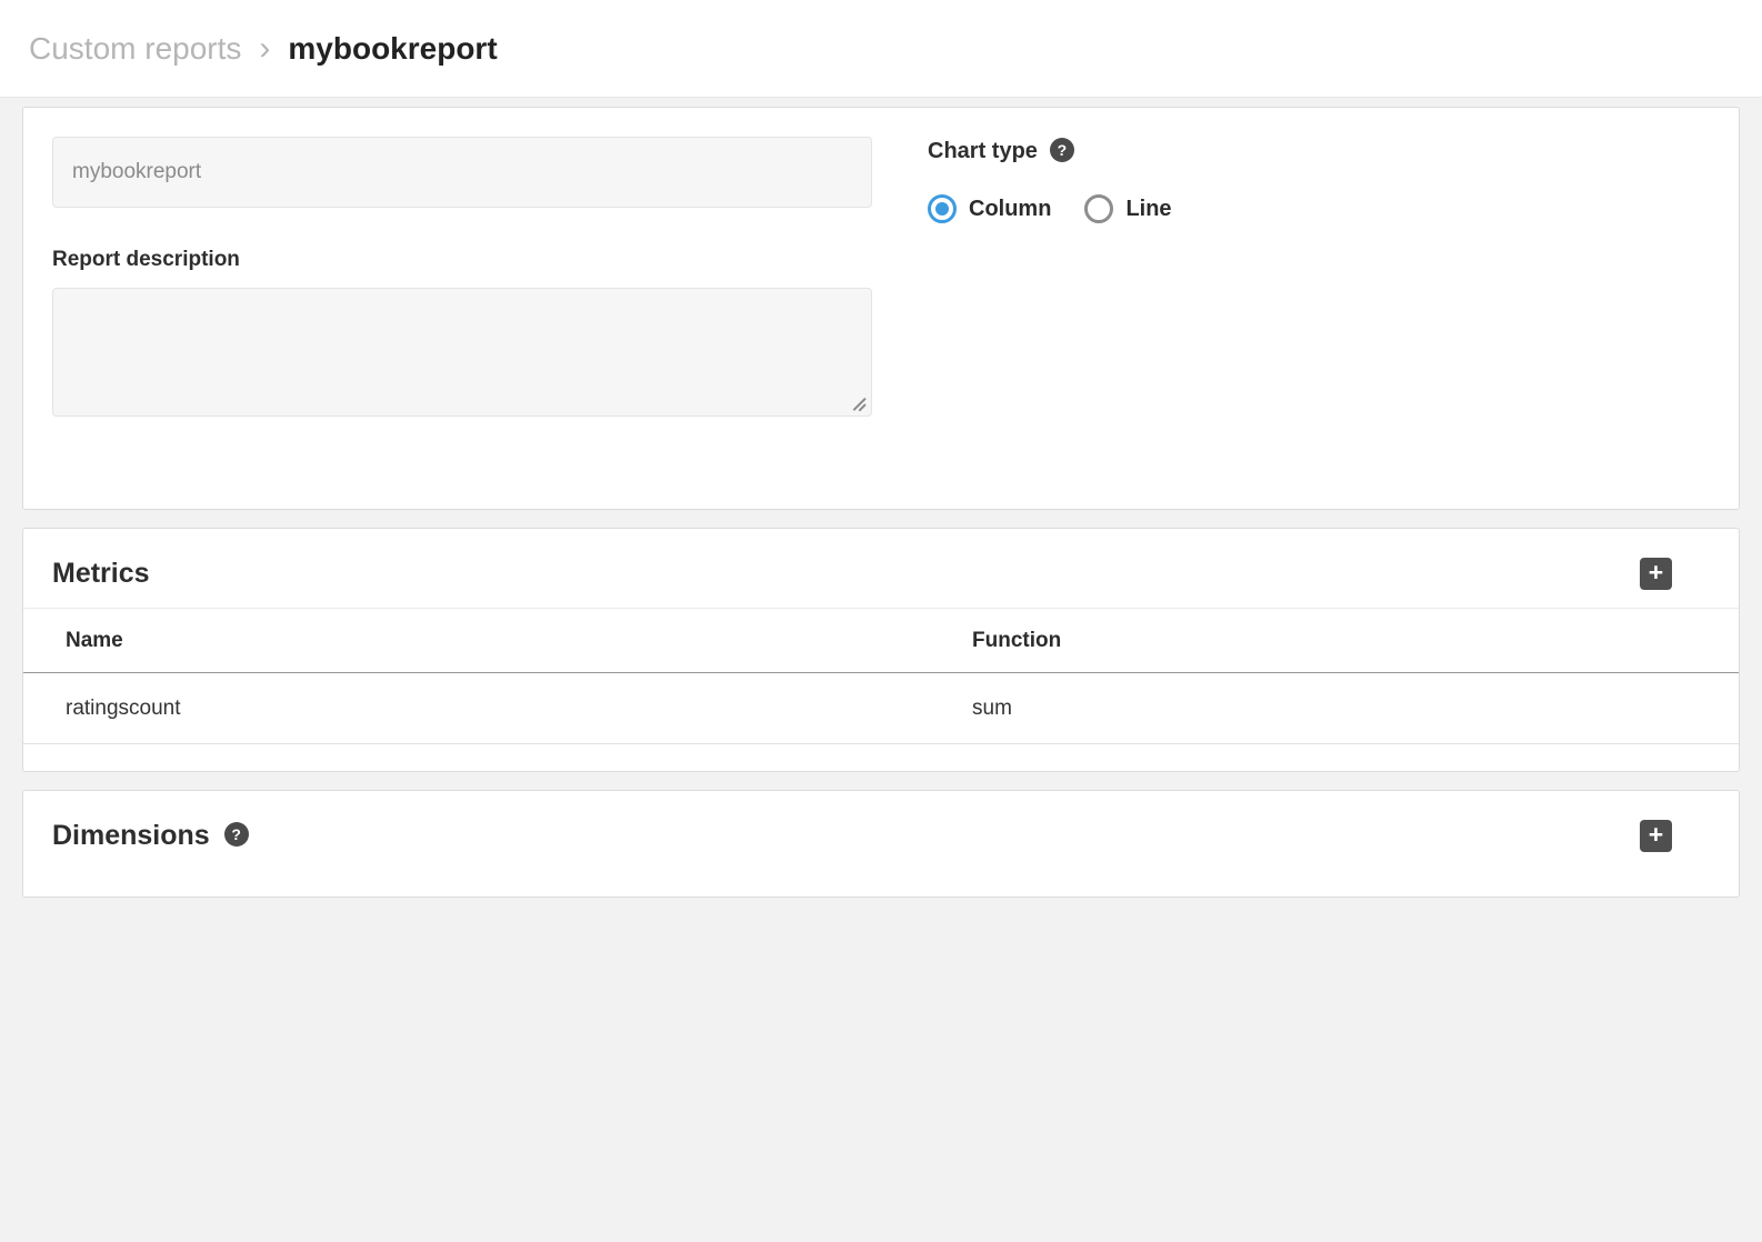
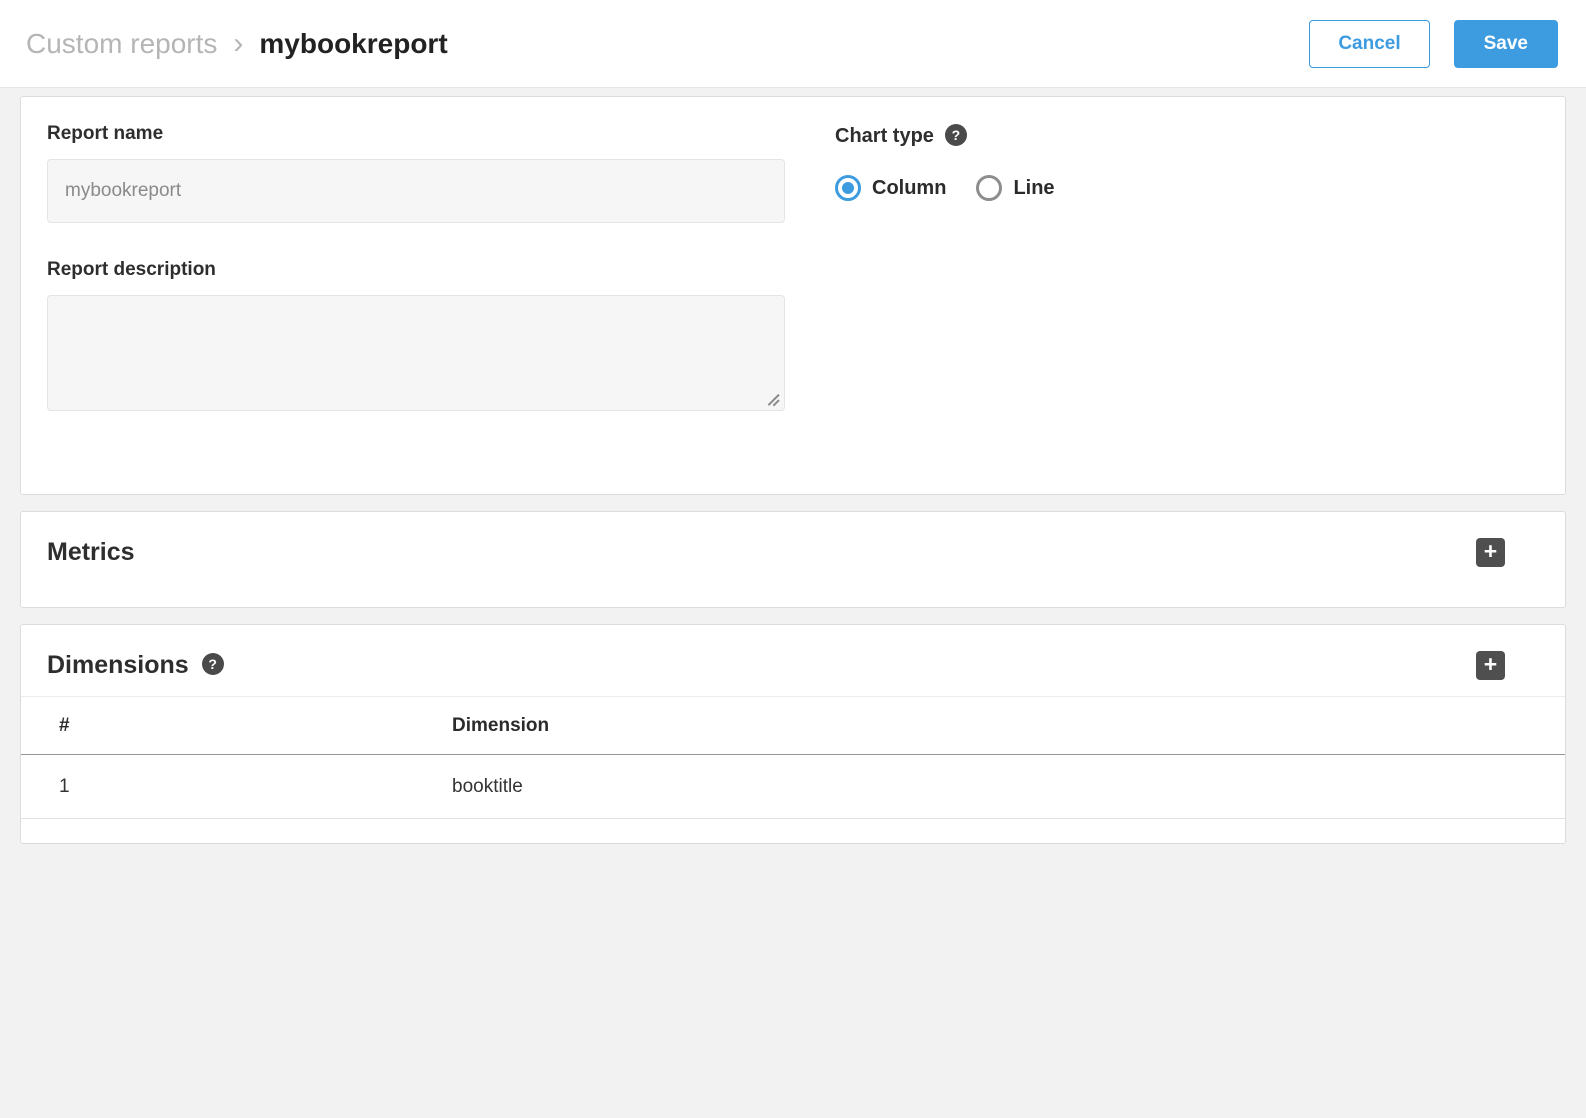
  Custom reports
  ›
  mybookreport
+ Cancel
+ Save
+ Report name
  mybookreport
  Report description
  Chart type
  ?
  Column
  Line
  Metrics
  +
- Name	Function
- ratingscount	sum
  Dimensions
  ?
  +
+ #	Dimension
+ 1	booktitle
